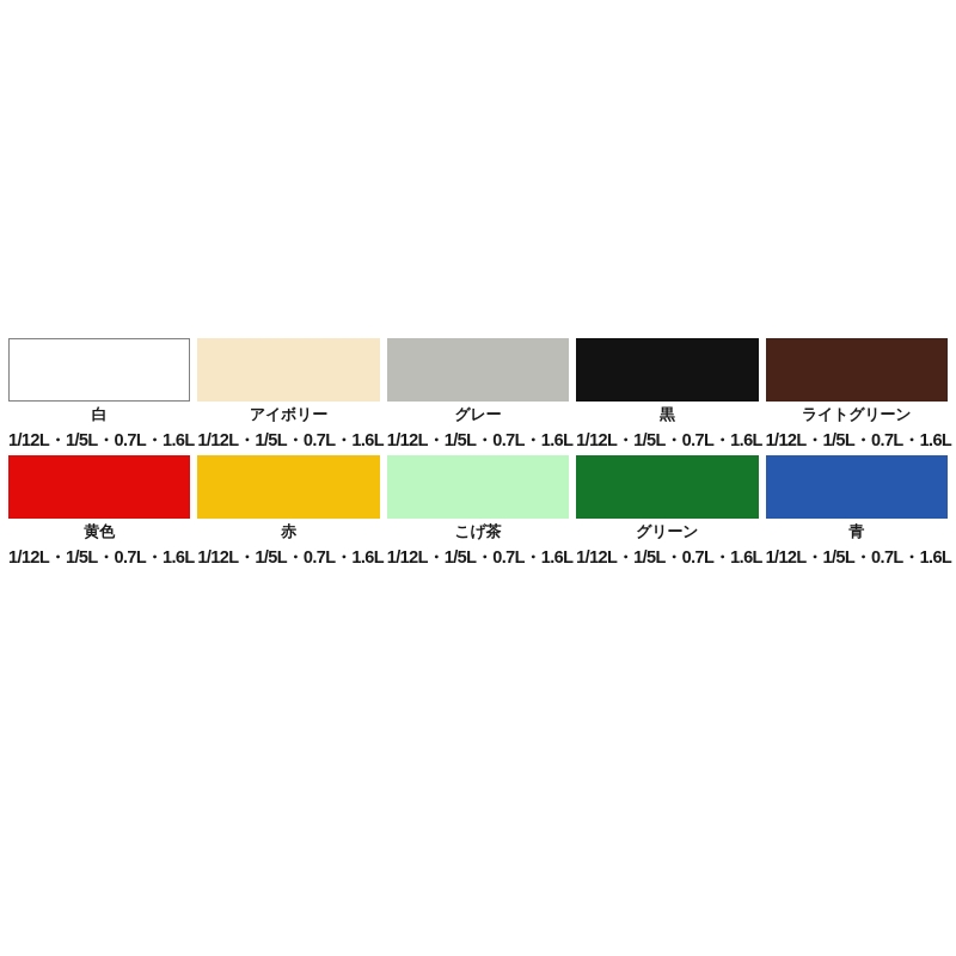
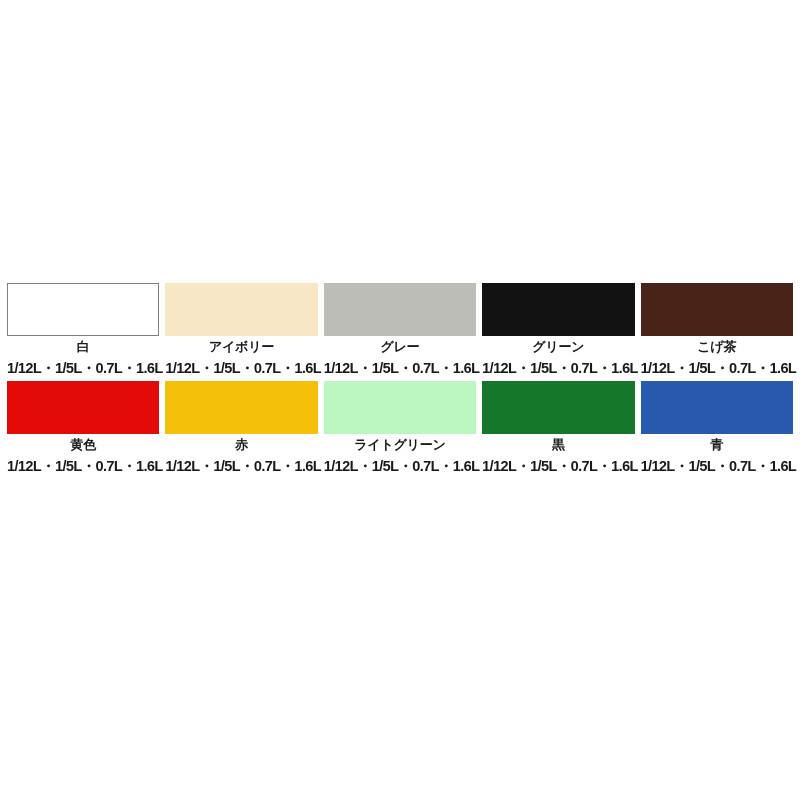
  白
  1/12L・1/5L・0.7L・1.6L
  アイボリー
  1/12L・1/5L・0.7L・1.6L
  グレー
  1/12L・1/5L・0.7L・1.6L
- 黒
+ グリーン
  1/12L・1/5L・0.7L・1.6L
- ライトグリーン
+ こげ茶
  1/12L・1/5L・0.7L・1.6L
  黄色
  1/12L・1/5L・0.7L・1.6L
  赤
  1/12L・1/5L・0.7L・1.6L
- こげ茶
+ ライトグリーン
  1/12L・1/5L・0.7L・1.6L
- グリーン
+ 黒
  1/12L・1/5L・0.7L・1.6L
  青
  1/12L・1/5L・0.7L・1.6L
